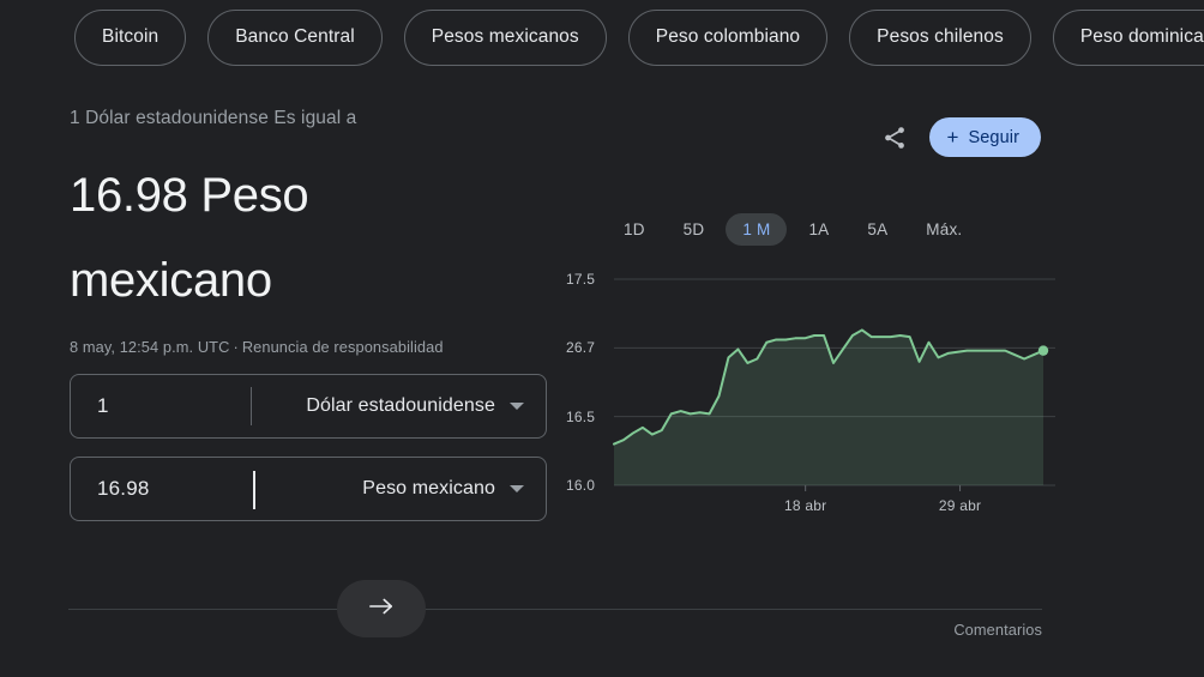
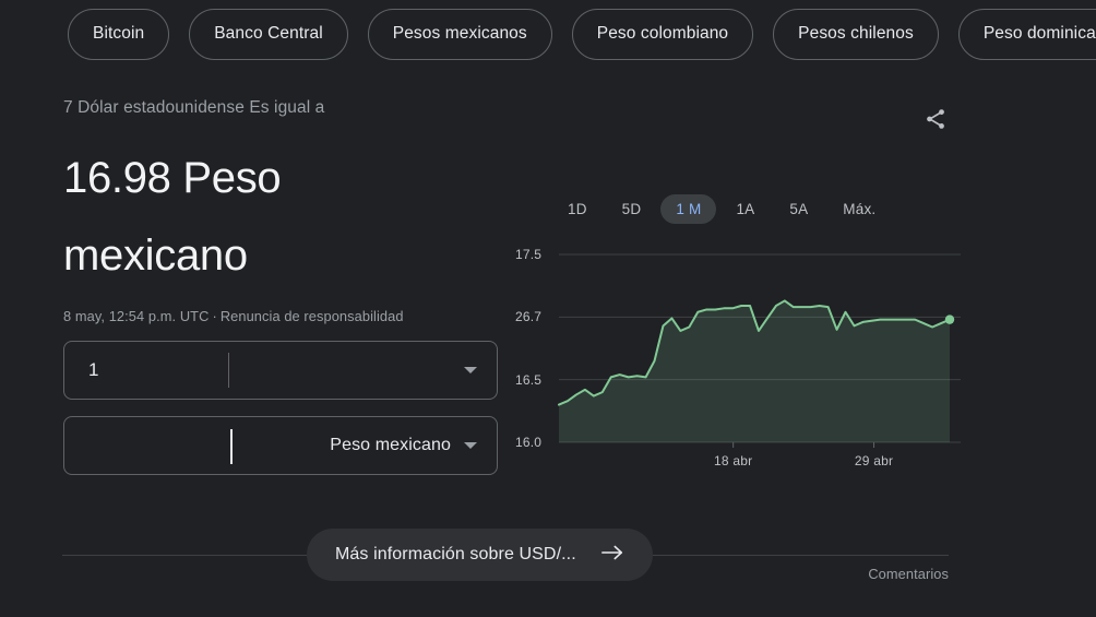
  Bitcoin
  Banco Central
  Pesos mexicanos
  Peso colombiano
  Pesos chilenos
  Peso dominica
- 1 Dólar estadounidense Es igual a
+ 7 Dólar estadounidense Es igual a
  16.98 Peso mexicano
  8 may, 12:54 p.m. UTC · Renuncia de responsabilidad
  1
- Dólar estadounidense
- 16.98
  Peso mexicano
- +
- Seguir
  1D
  5D
  1 M
  1A
  5A
  Máx.
  16.0
  16.5
  26.7
  17.5
  18 abr
  29 abr
+ Más información sobre USD/...
  Comentarios
